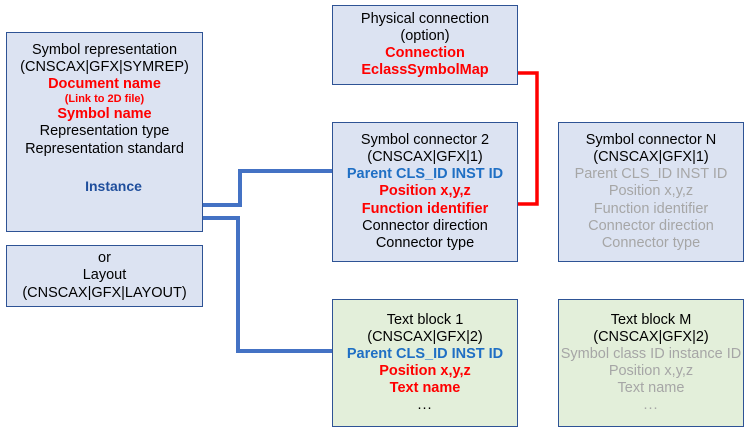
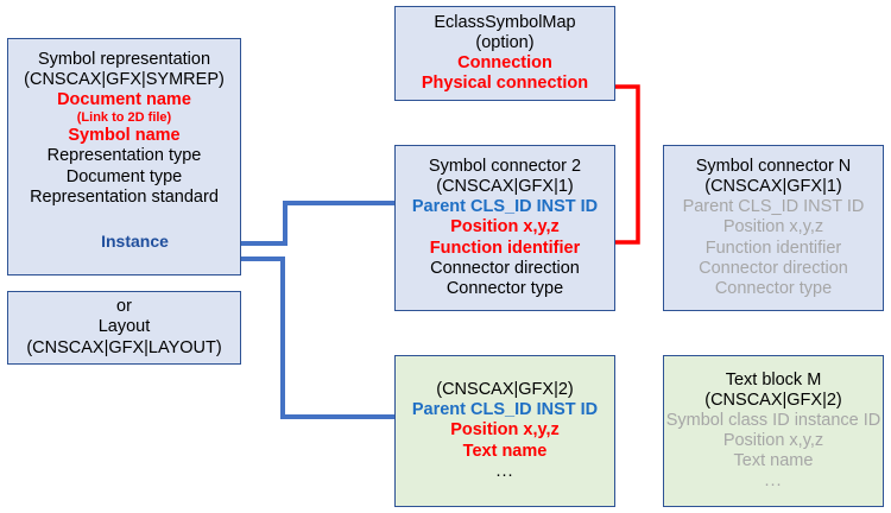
  Symbol representation
  (CNSCAX|GFX|SYMREP)
  Document name
  (Link to 2D file)
  Symbol name
  Representation type
+ Document type
  Representation standard
  Instance
  or
  Layout
  (CNSCAX|GFX|LAYOUT)
- Physical connection
+ EclassSymbolMap
  (option)
  Connection
- EclassSymbolMap
+ Physical connection
  Symbol connector 2
  (CNSCAX|GFX|1)
  Parent CLS_ID INST ID
  Position x,y,z
  Function identifier
  Connector direction
  Connector type
  Symbol connector N
  (CNSCAX|GFX|1)
  Parent CLS_ID INST ID
  Position x,y,z
  Function identifier
  Connector direction
  Connector type
- Text block 1
  (CNSCAX|GFX|2)
  Parent CLS_ID INST ID
  Position x,y,z
  Text name
  ...
  Text block M
  (CNSCAX|GFX|2)
  Symbol class ID instance ID
  Position x,y,z
  Text name
  ...
